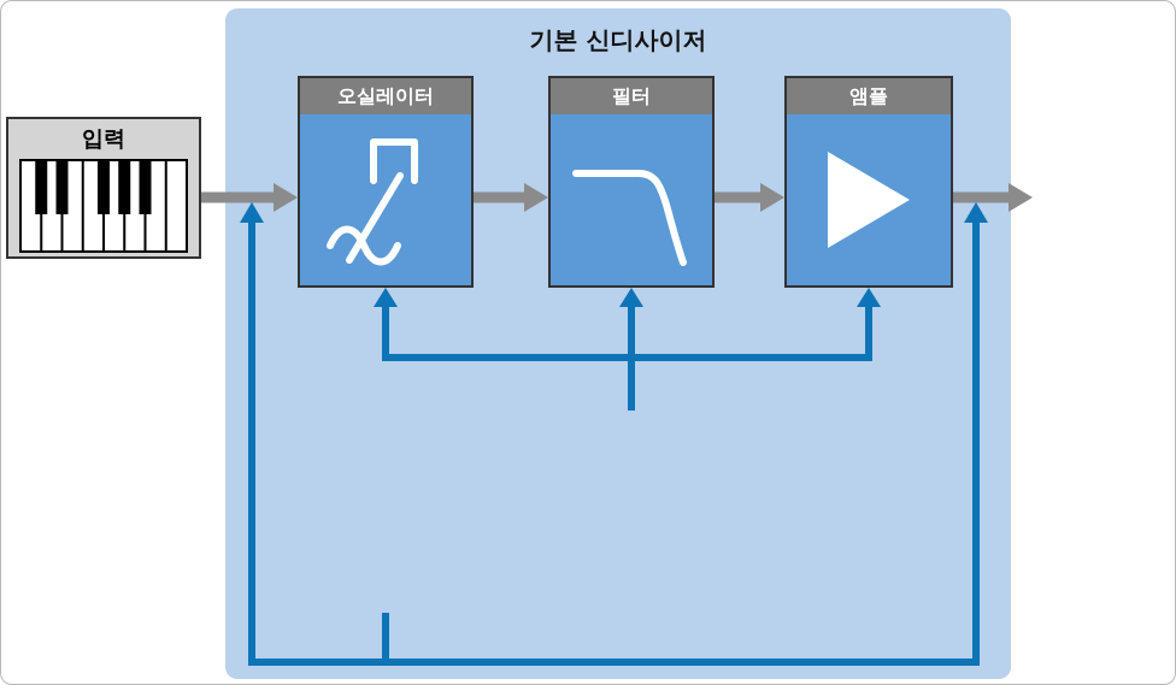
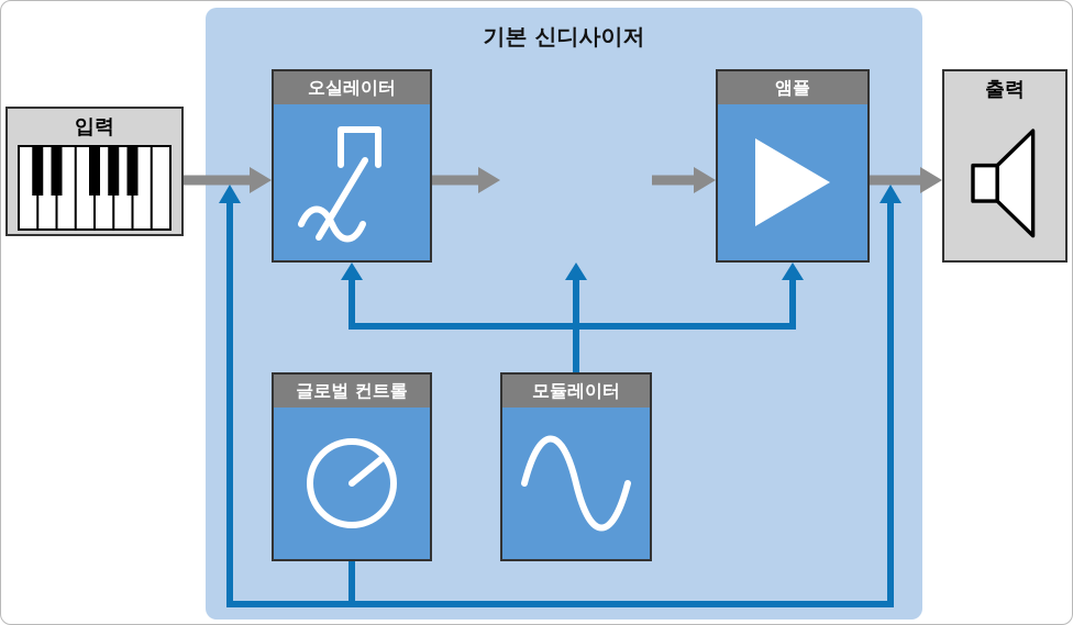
  기본 신디사이저
  입력
  오실레이터
- 필터
  앰플
+ 출력
+ 글로벌 컨트롤
+ 모듈레이터
